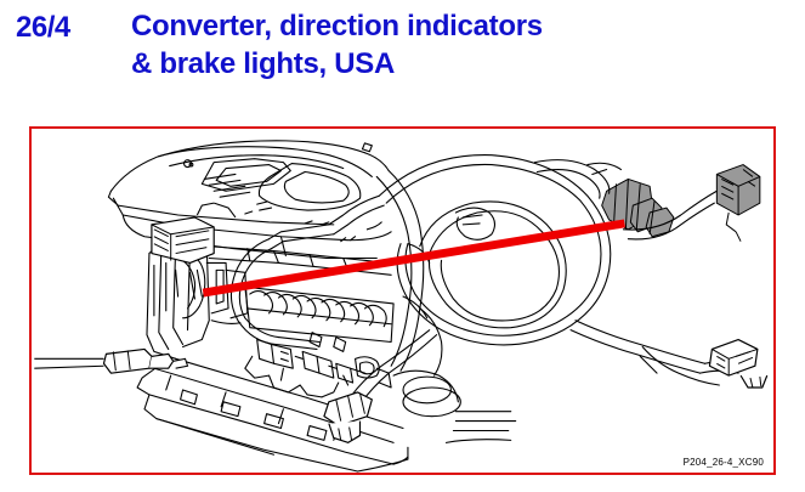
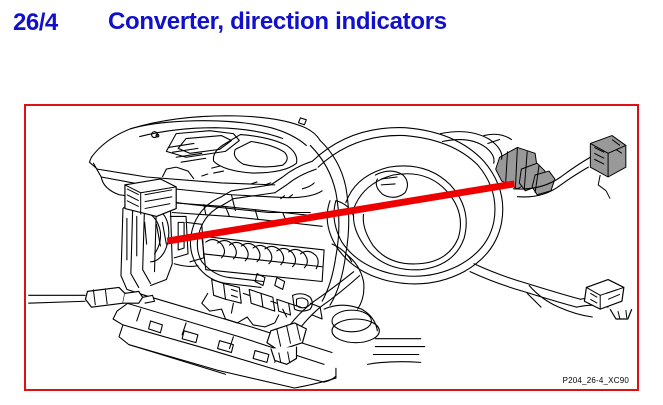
  26/4
  Converter, direction indicators
- & brake lights, USA
  P204_26-4_XC90
